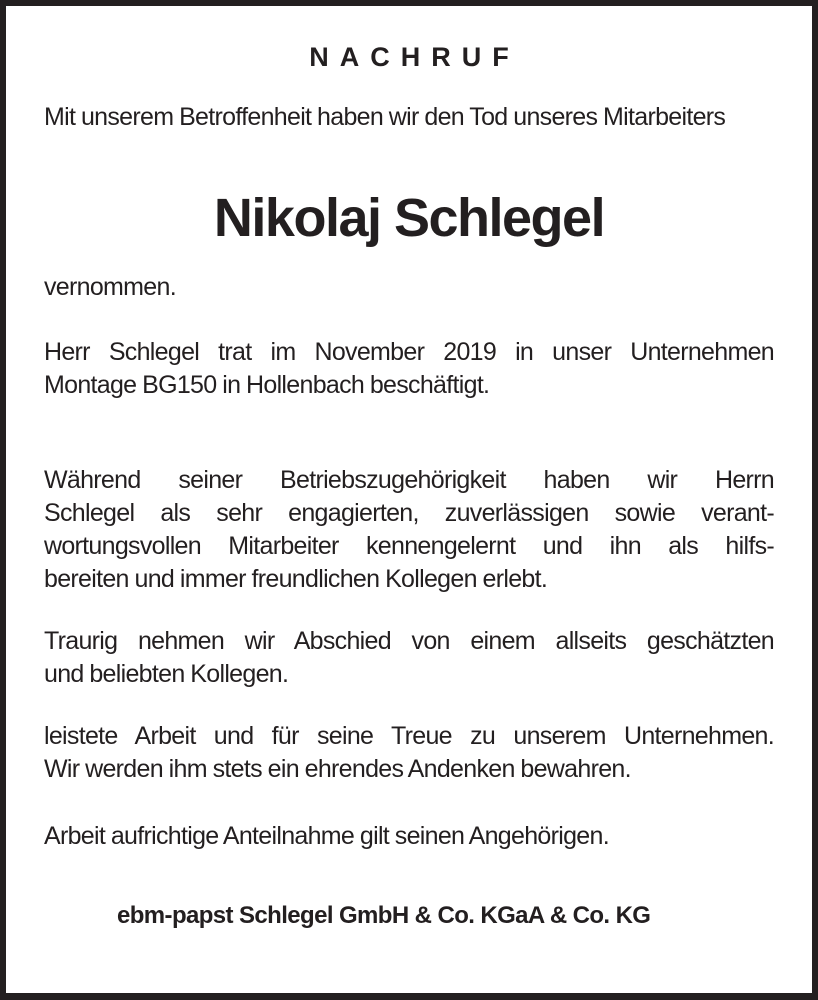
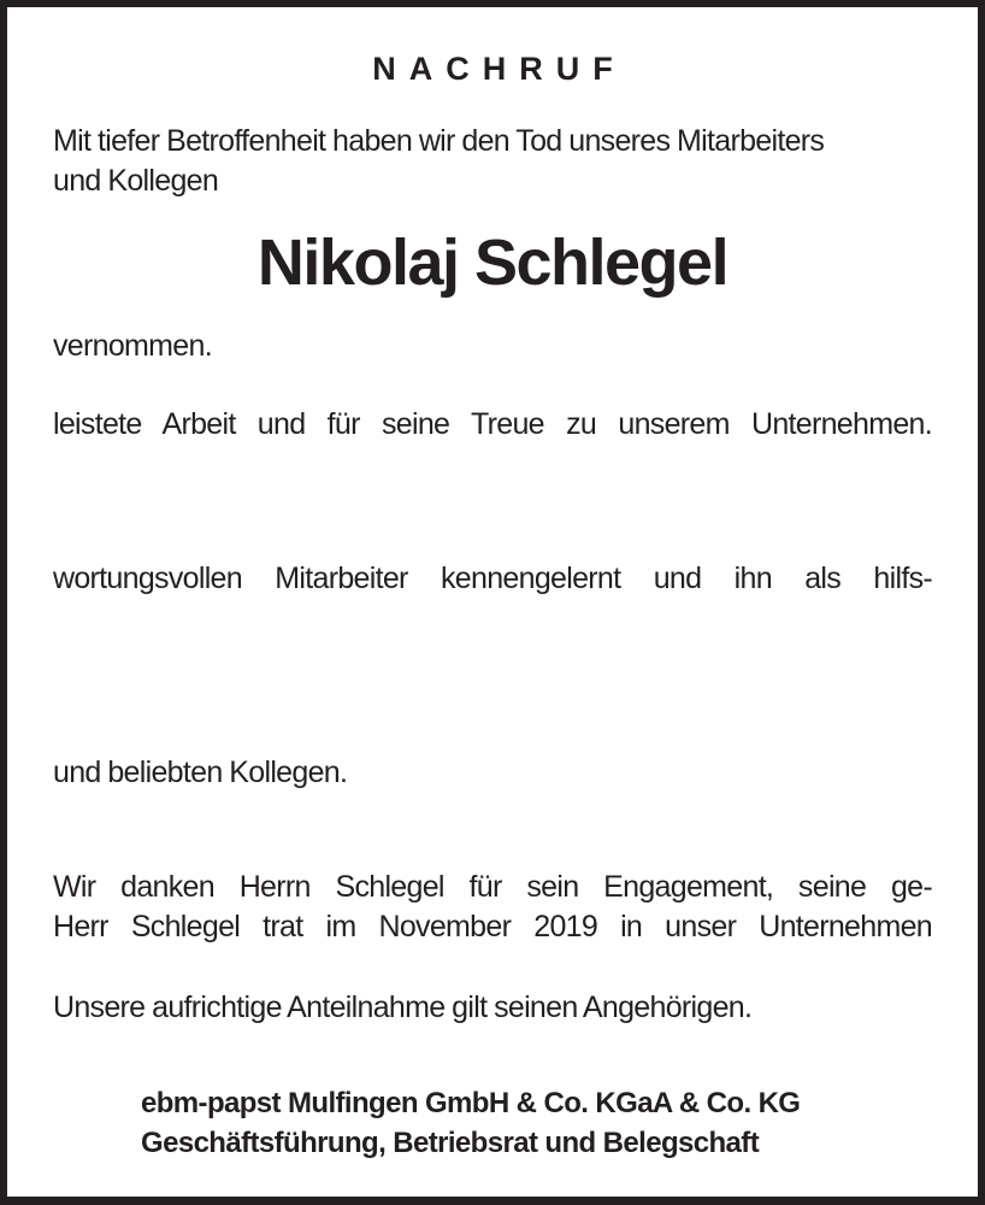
  NACHRUF
- Mit unserem Betroffenheit haben wir den Tod unseres Mitarbeiters
+ Mit tiefer Betroffenheit haben wir den Tod unseres Mitarbeiters
+ und Kollegen
  Nikolaj Schlegel
  vernommen.
- Herr Schlegel trat im November 2019 in unser Unternehmen
+ leistete Arbeit und für seine Treue zu unserem Unternehmen.
- Montage BG150 in Hollenbach beschäftigt.
- Während seiner Betriebszugehörigkeit haben wir Herrn
- Schlegel als sehr engagierten, zuverlässigen sowie verant-
  wortungsvollen Mitarbeiter kennengelernt und ihn als hilfs-
- bereiten und immer freundlichen Kollegen erlebt.
- Traurig nehmen wir Abschied von einem allseits geschätzten
  und beliebten Kollegen.
+ Wir danken Herrn Schlegel für sein Engagement, seine ge-
- leistete Arbeit und für seine Treue zu unserem Unternehmen.
+ Herr Schlegel trat im November 2019 in unser Unternehmen
- Wir werden ihm stets ein ehrendes Andenken bewahren.
- Arbeit aufrichtige Anteilnahme gilt seinen Angehörigen.
+ Unsere aufrichtige Anteilnahme gilt seinen Angehörigen.
- ebm-papst Schlegel GmbH & Co. KGaA & Co. KG
+ ebm-papst Mulfingen GmbH & Co. KGaA & Co. KG
+ Geschäftsführung, Betriebsrat und Belegschaft
